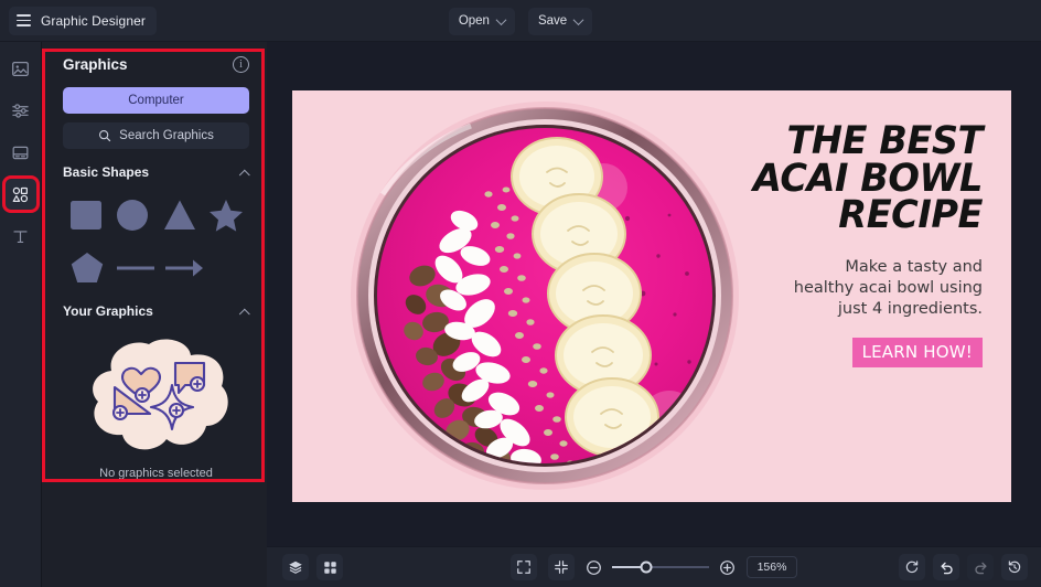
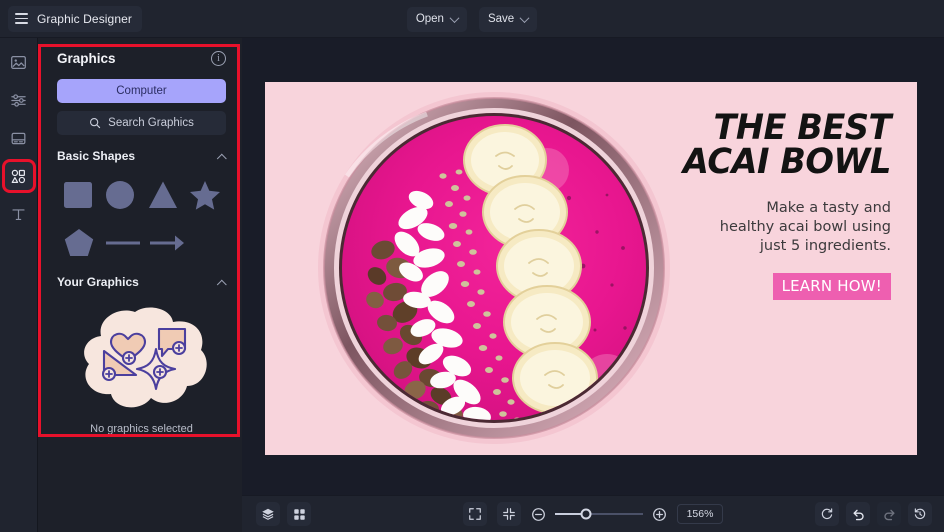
  Graphic Designer
  Open
  Save
  Graphics
  i
  Computer
  Search Graphics
  Basic Shapes
  Your Graphics
  No graphics selected
  THE BEST
  ACAI BOWL
- RECIPE
  Make a tasty and
  healthy acai bowl using
- just 4 ingredients.
+ just 5 ingredients.
  LEARN HOW!
  156%
